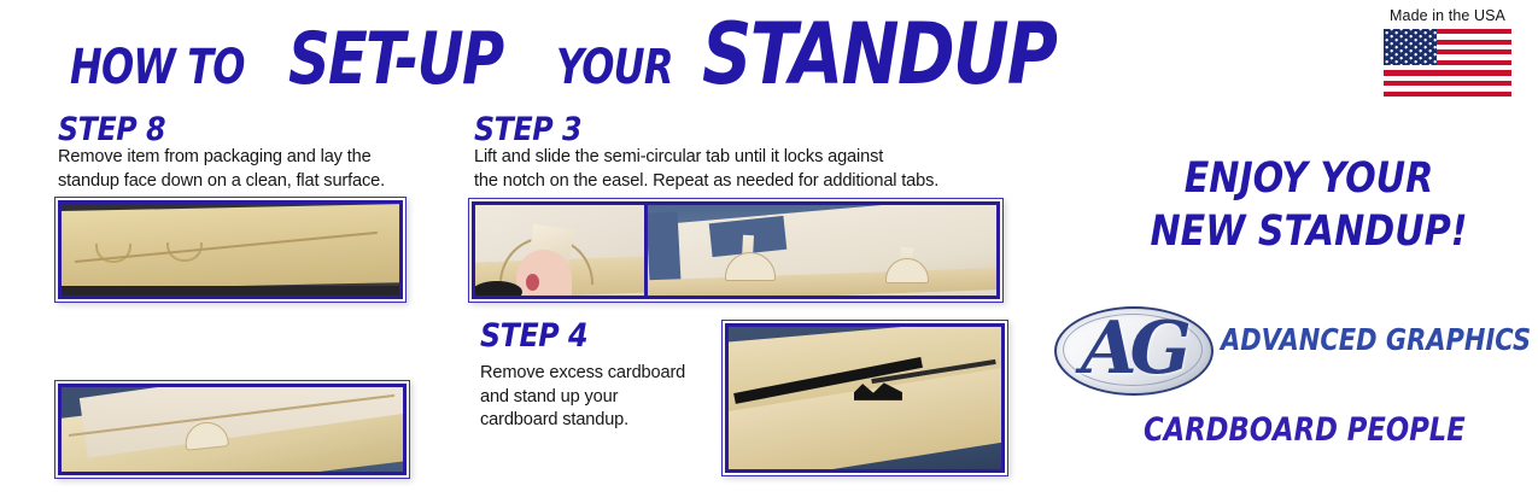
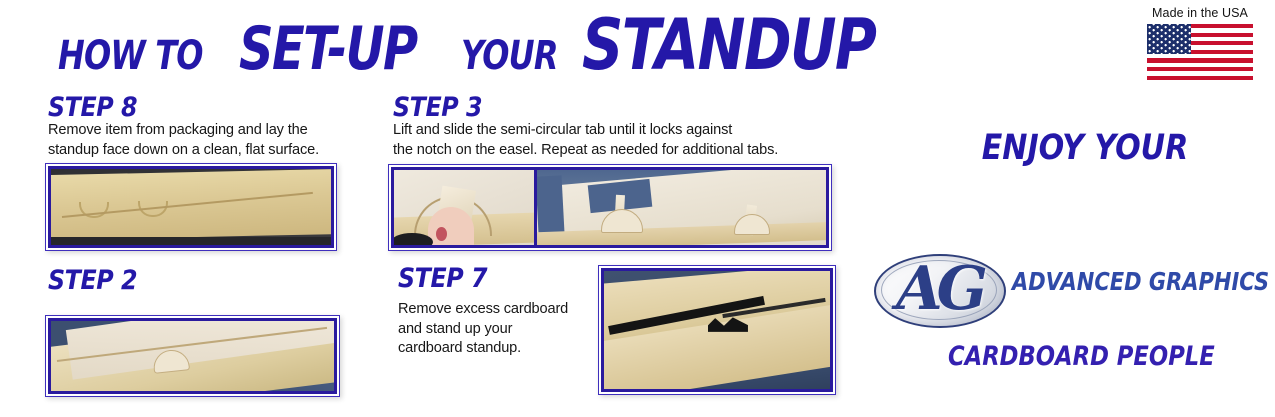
  HOW TO SET-UP YOUR STANDUP
  Made in the USA
  STEP 8
  Remove item from packaging and lay the
  standup face down on a clean, flat surface.
+ STEP 2
  STEP 3
  Lift and slide the semi-circular tab until it locks against
  the notch on the easel. Repeat as needed for additional tabs.
- STEP 4
+ STEP 7
  Remove excess cardboard
  and stand up your
  cardboard standup.
  ENJOY YOUR
- NEW STANDUP!
  AG
  ADVANCED GRAPHICS
  CARDBOARD PEOPLE
